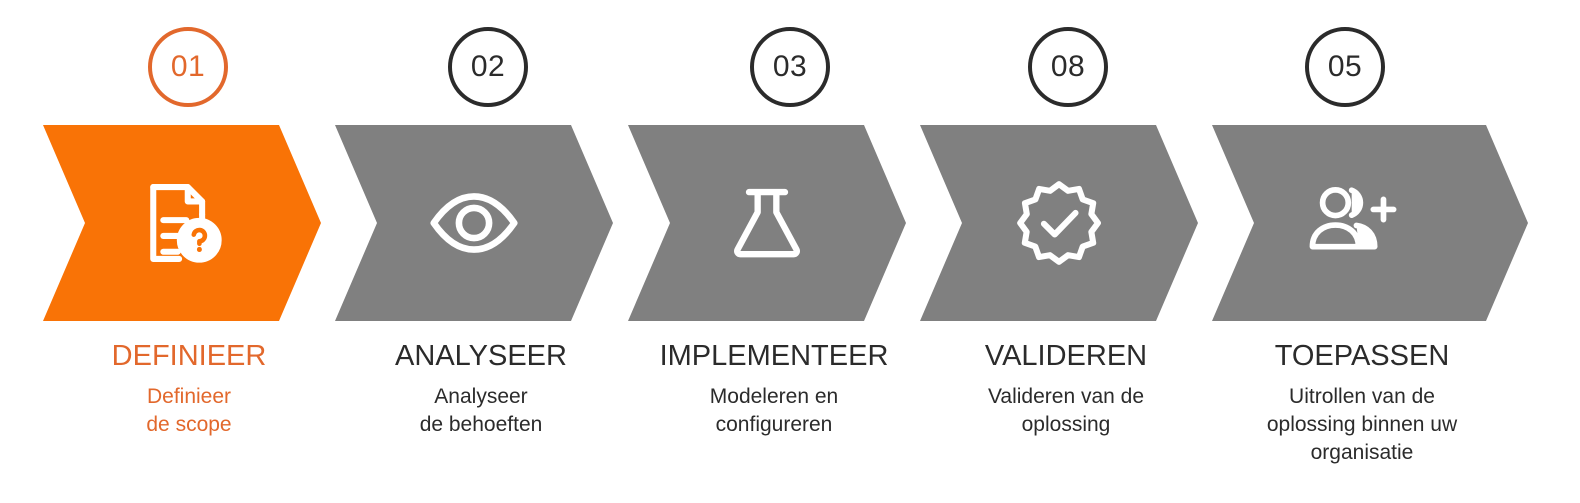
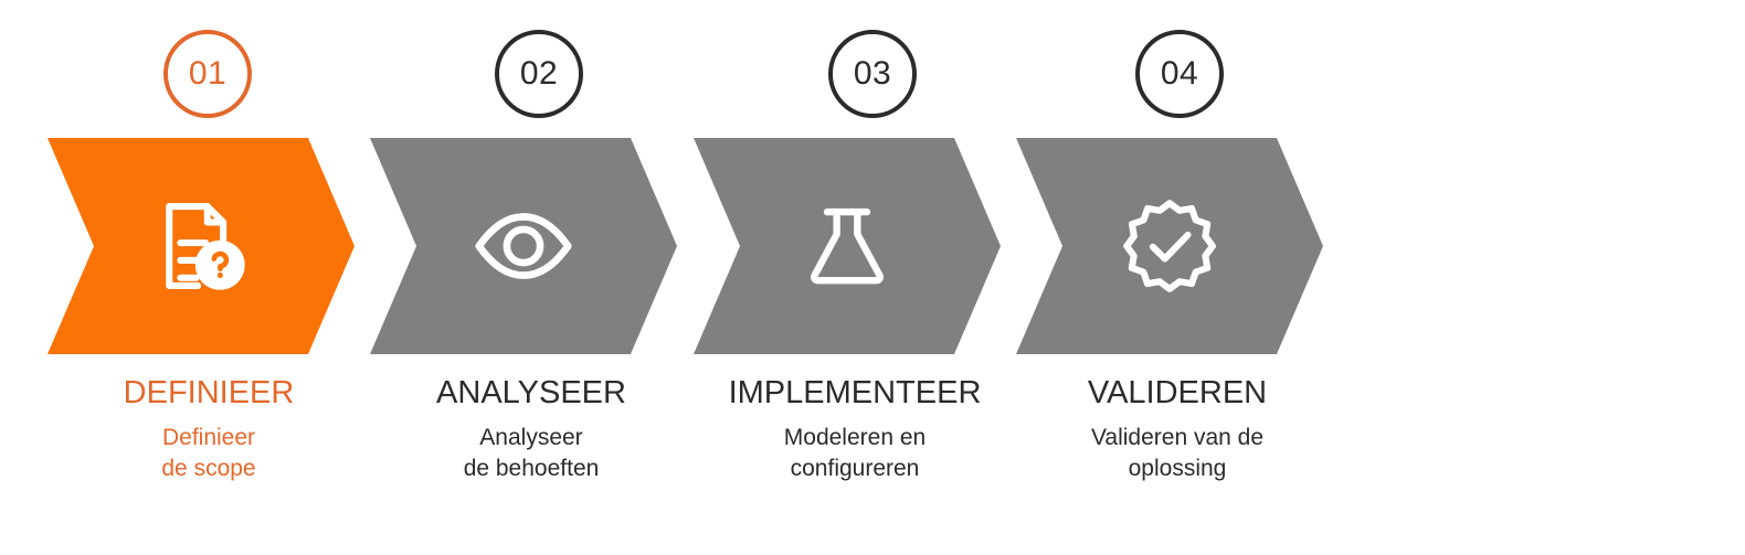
  01
  DEFINIEER
  Definieer
  de scope
  02
  ANALYSEER
  Analyseer
  de behoeften
  03
  IMPLEMENTEER
  Modeleren en
  configureren
- 08
+ 04
  VALIDEREN
  Valideren van de
  oplossing
- 05
- TOEPASSEN
- Uitrollen van de
- oplossing binnen uw
- organisatie
